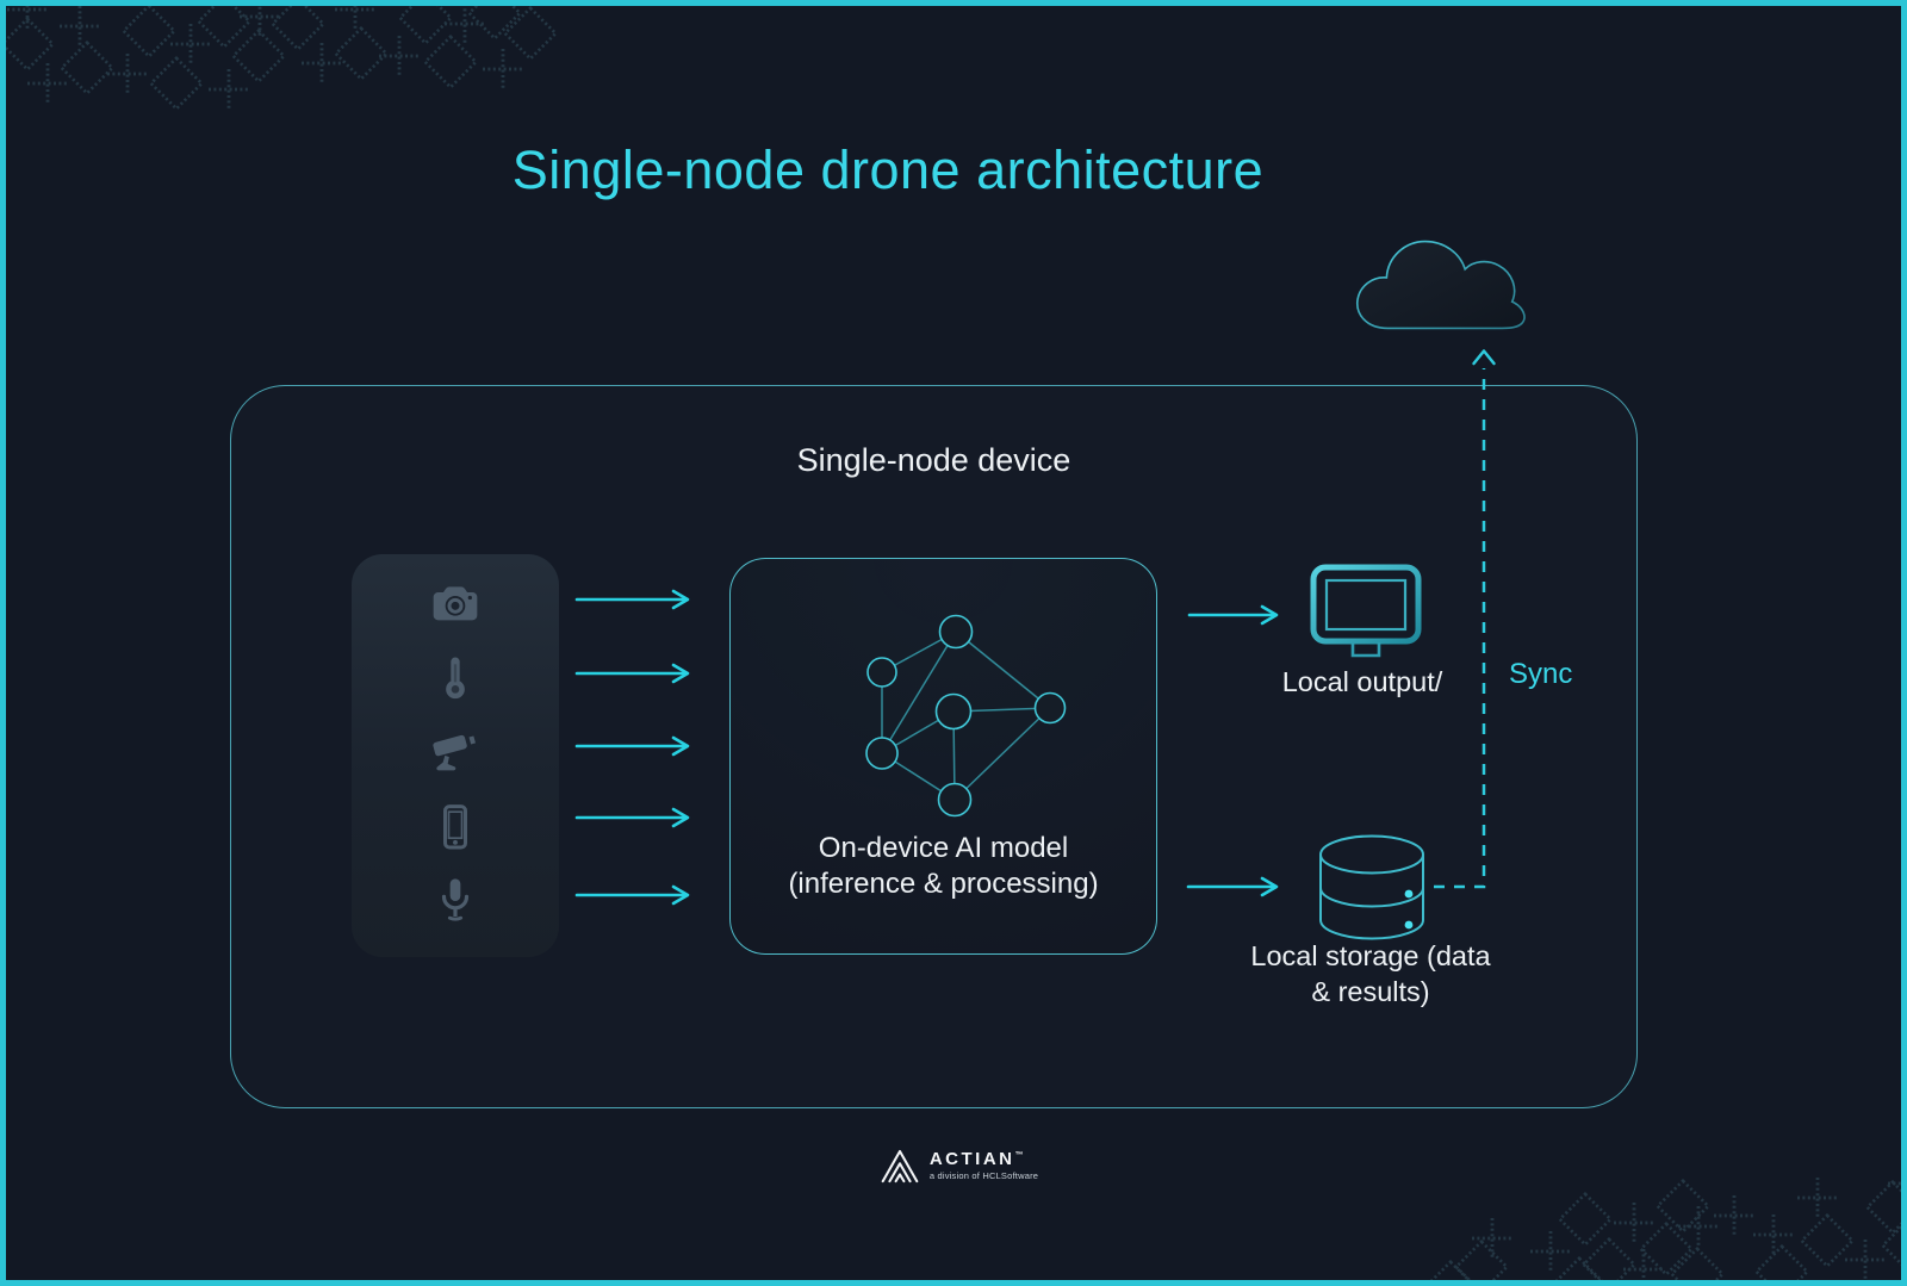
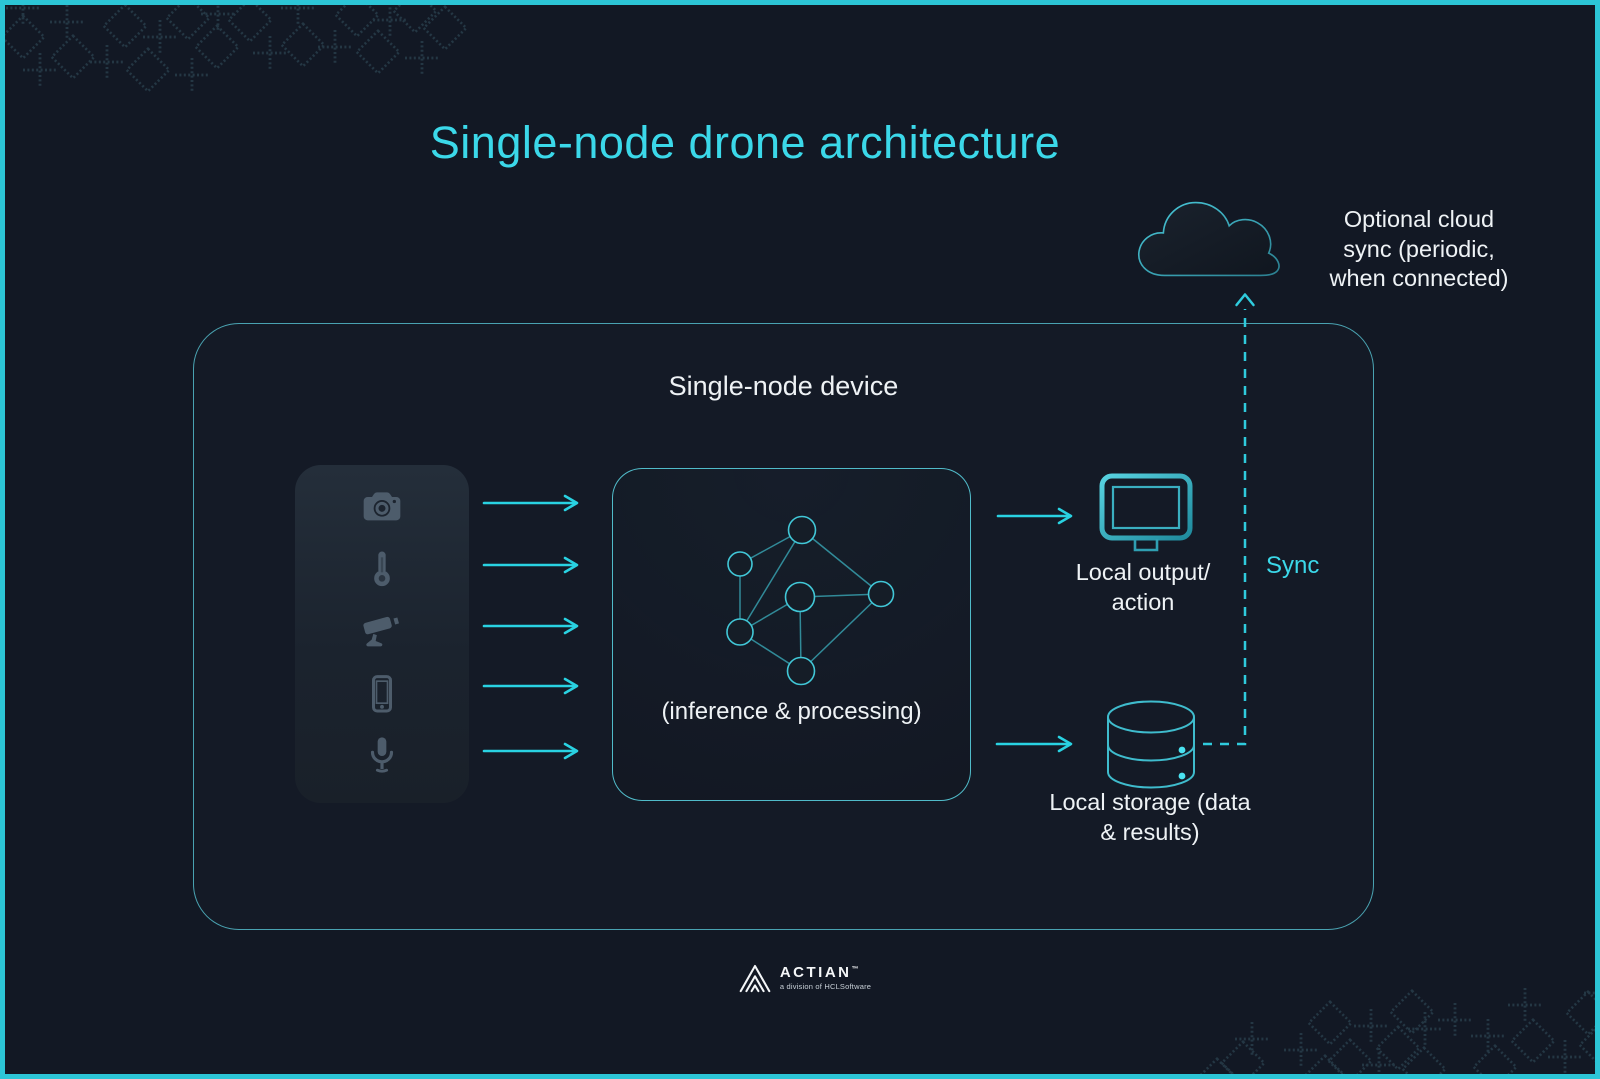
  Single-node drone architecture
+ Optional cloud
+ sync (periodic,
+ when connected)
  Single-node device
- On-device AI model
  (inference & processing)
  Local output/
+ action
  Local storage (data
  & results)
  Sync
  ACTIAN
  a division of HCLSoftware
